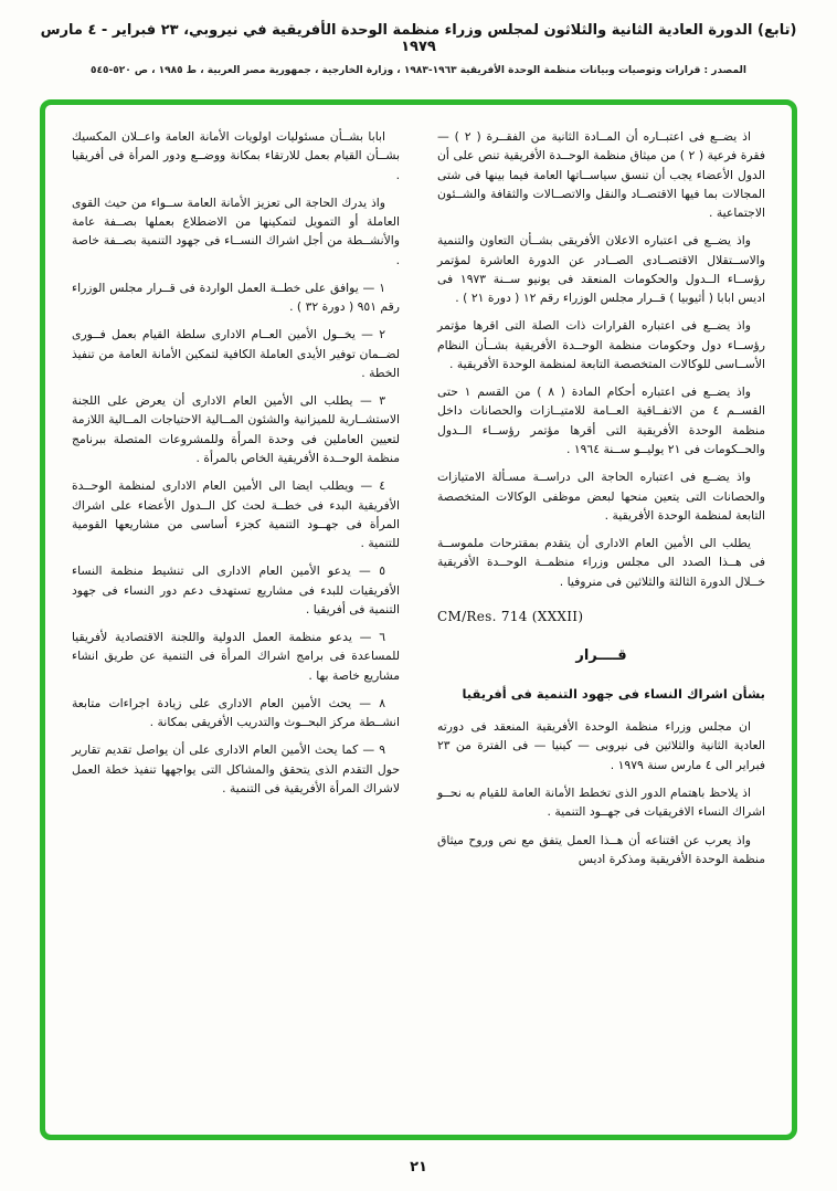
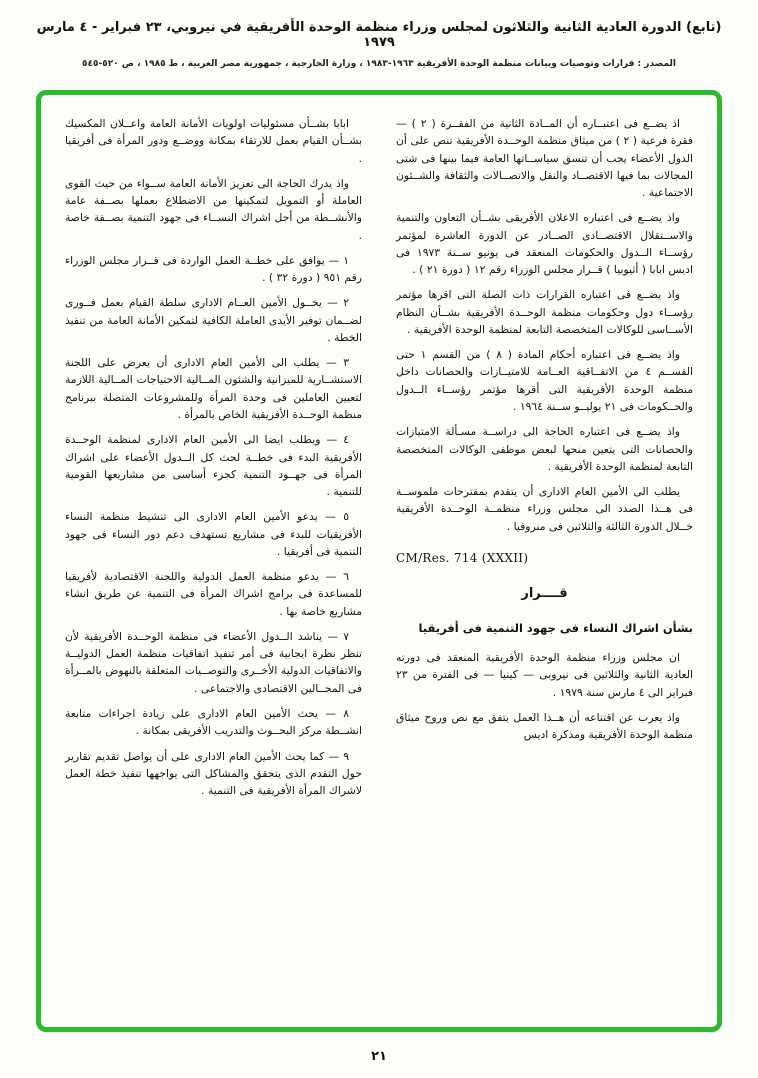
  (تابع) الدورة العادية الثانية والثلاثون لمجلس وزراء منظمة الوحدة الأفريقية في نيروبي، ٢٣ فبراير - ٤ مارس ١٩٧٩
  المصدر : قرارات وتوصيات وبيانات منظمة الوحدة الأفريقية ١٩٦٣-١٩٨٣ ، وزارة الخارجية ، جمهورية مصر العربية ، ط ١٩٨٥ ، ص ٥٢٠-٥٤٥
  اذ يضــع فى اعتبــاره أن المــادة الثانية من الفقــرة ( ٢ ) — فقرة فرعية ( ٢ ) من ميثاق منظمة الوحــدة الأفريقية تنص على أن الدول الأعضاء يجب أن تنسق سياســاتها العامة فيما بينها فى شتى المجالات بما فيها الاقتصــاد والنقل والاتصــالات والثقافة والشــئون الاجتماعية .
  واذ يضــع فى اعتباره الاعلان الأفريقى بشــأن التعاون والتنمية والاســتقلال الاقتصــادى الصــادر عن الدورة العاشرة لمؤتمر رؤســاء الــدول والحكومات المنعقد فى يونيو ســنة ١٩٧٣ فى اديس ابابا ( أثيوبيا ) قــرار مجلس الوزراء رقم ١٢ ( دورة ٢١ ) .
  واذ يضــع فى اعتباره القرارات ذات الصلة التى اقرها مؤتمر رؤســاء دول وحكومات منظمة الوحــدة الأفريقية بشــأن النظام الأســاسى للوكالات المتخصصة التابعة لمنظمة الوحدة الأفريقية .
  واذ يضــع فى اعتباره أحكام المادة ( ٨ ) من القسم ١ حتى القســم ٤ من الاتفــاقية العــامة للامتيــازات والحصانات داخل منظمة الوحدة الأفريقية التى أقرها مؤتمر رؤســاء الــدول والحــكومات فى ٢١ يوليــو ســنة ١٩٦٤ .
  واذ يضــع فى اعتباره الحاجة الى دراســة مسـألة الامتيازات والحصانات التى يتعين منحها لبعض موظفى الوكالات المتخصصة التابعة لمنظمة الوحدة الأفريقية .
  يطلب الى الأمين العام الادارى أن يتقدم بمقترحات ملموســة فى هــذا الصدد الى مجلس وزراء منظمــة الوحــدة الأفريقية خــلال الدورة الثالثة والثلاثين فى منروفيا .
  CM/Res. 714 (XXXII)
  قــــرار
  بشأن اشراك النساء فى جهود التنمية فى أفريقيا
  ان مجلس وزراء منظمة الوحدة الأفريقية المنعقد فى دورته العادية الثانية والثلاثين فى نيروبى — كينيا — فى الفترة من ٢٣ فبراير الى ٤ مارس سنة ١٩٧٩ .
- اذ يلاحظ باهتمام الدور الذى تخطط الأمانة العامة للقيام به نحــو اشراك النساء الافريقيات فى جهــود التنمية .
  واذ يعرب عن اقتناعه أن هــذا العمل يتفق مع نص وروح ميثاق منظمة الوحدة الأفريقية ومذكرة اديس
  ابابا بشــأن مسئوليات اولويات الأمانة العامة واعــلان المكسيك بشــأن القيام بعمل للارتقاء بمكانة ووضــع ودور المرأة فى أفريقيا .
  واذ يدرك الحاجة الى تعزيز الأمانة العامة ســواء من حيث القوى العاملة أو التمويل لتمكينها من الاضطلاع بعملها بصــفة عامة والأنشــطة من أجل اشراك النســاء فى جهود التنمية بصــفة خاصة .
  ١ — يوافق على خطــة العمل الواردة فى قــرار مجلس الوزراء رقم ٩٥١ ( دورة ٣٢ ) .
  ٢ — يخــول الأمين العــام الادارى سلطة القيام بعمل فــورى لضــمان توفير الأيدى العاملة الكافية لتمكين الأمانة العامة من تنفيذ الخطة .
  ٣ — يطلب الى الأمين العام الادارى أن يعرض على اللجنة الاستشــارية للميزانية والشئون المــالية الاحتياجات المــالية اللازمة لتعيين العاملين فى وحدة المرأة وللمشروعات المتصلة ببرنامج منظمة الوحــدة الأفريقية الخاص بالمرأة .
  ٤ — ويطلب ايضا الى الأمين العام الادارى لمنظمة الوحــدة الأفريقية البدء فى خطــة لحث كل الــدول الأعضاء على اشراك المرأة فى جهــود التنمية كجزء أساسى من مشاريعها القومية للتنمية .
  ٥ — يدعو الأمين العام الادارى الى تنشيط منظمة النساء الأفريقيات للبدء فى مشاريع تستهدف دعم دور النساء فى جهود التنمية فى أفريقيا .
  ٦ — يدعو منظمة العمل الدولية واللجنة الاقتصادية لأفريقيا للمساعدة فى برامج اشراك المرأة فى التنمية عن طريق انشاء مشاريع خاصة بها .
+ ٧ — يناشد الــدول الأعضاء فى منظمة الوحــدة الأفريقية لأن تنظر نظرة ايجابية فى أمر تنفيذ اتفاقيات منظمة العمل الدوليــة والاتفاقيات الدولية الأخــرى والتوصــيات المتعلقة بالنهوض بالمــرأة فى المجــالين الاقتصادى والاجتماعى .
  ٨ — يحث الأمين العام الادارى على زيادة اجراءات متابعة انشــطة مركز البحــوث والتدريب الأفريقى بمكانة .
  ٩ — كما يحث الأمين العام الادارى على أن يواصل تقديم تقارير حول التقدم الذى يتحقق والمشاكل التى يواجهها تنفيذ خطة العمل لاشراك المرأة الأفريقية فى التنمية .
  ٢١
